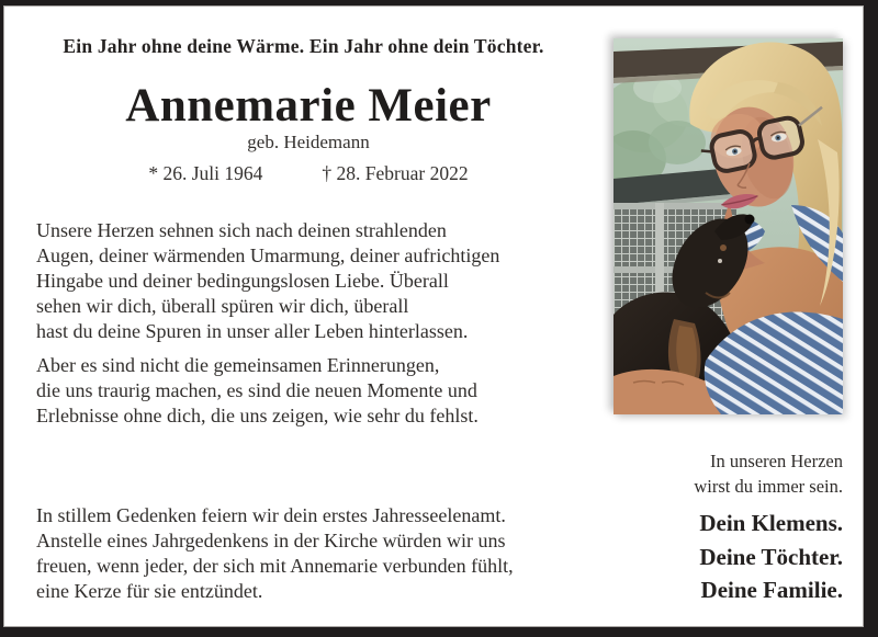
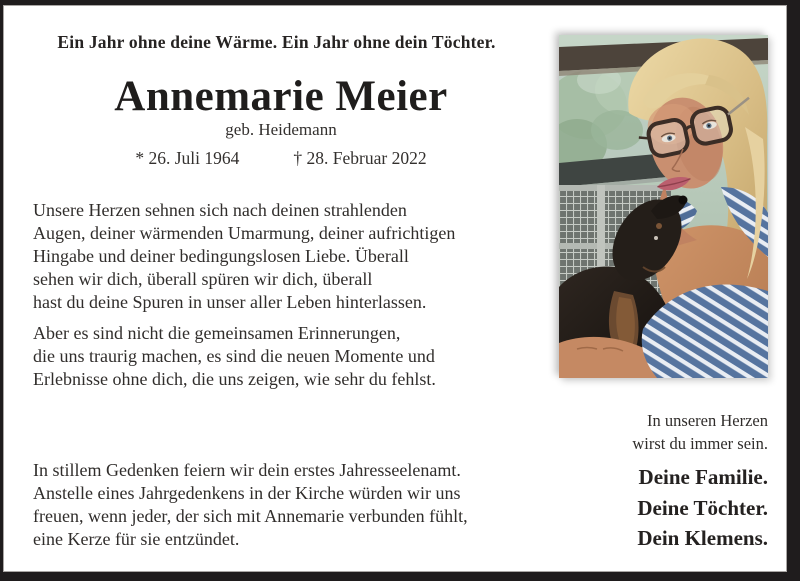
  Ein Jahr ohne deine Wärme. Ein Jahr ohne dein Töchter.
  Annemarie Meier
  geb. Heidemann
  * 26. Juli 1964
  † 28. Februar 2022
  Unsere Herzen sehnen sich nach deinen strahlenden
  Augen, deiner wärmenden Umarmung, deiner aufrichtigen
  Hingabe und deiner bedingungslosen Liebe. Überall
  sehen wir dich, überall spüren wir dich, überall
  hast du deine Spuren in unser aller Leben hinterlassen.
  Aber es sind nicht die gemeinsamen Erinnerungen,
  die uns traurig machen, es sind die neuen Momente und
  Erlebnisse ohne dich, die uns zeigen, wie sehr du fehlst.
  In stillem Gedenken feiern wir dein erstes Jahresseelenamt.
  Anstelle eines Jahrgedenkens in der Kirche würden wir uns
  freuen, wenn jeder, der sich mit Annemarie verbunden fühlt,
  eine Kerze für sie entzündet.
  In unseren Herzen
  wirst du immer sein.
- Dein Klemens.
+ Deine Familie.
  Deine Töchter.
- Deine Familie.
+ Dein Klemens.
